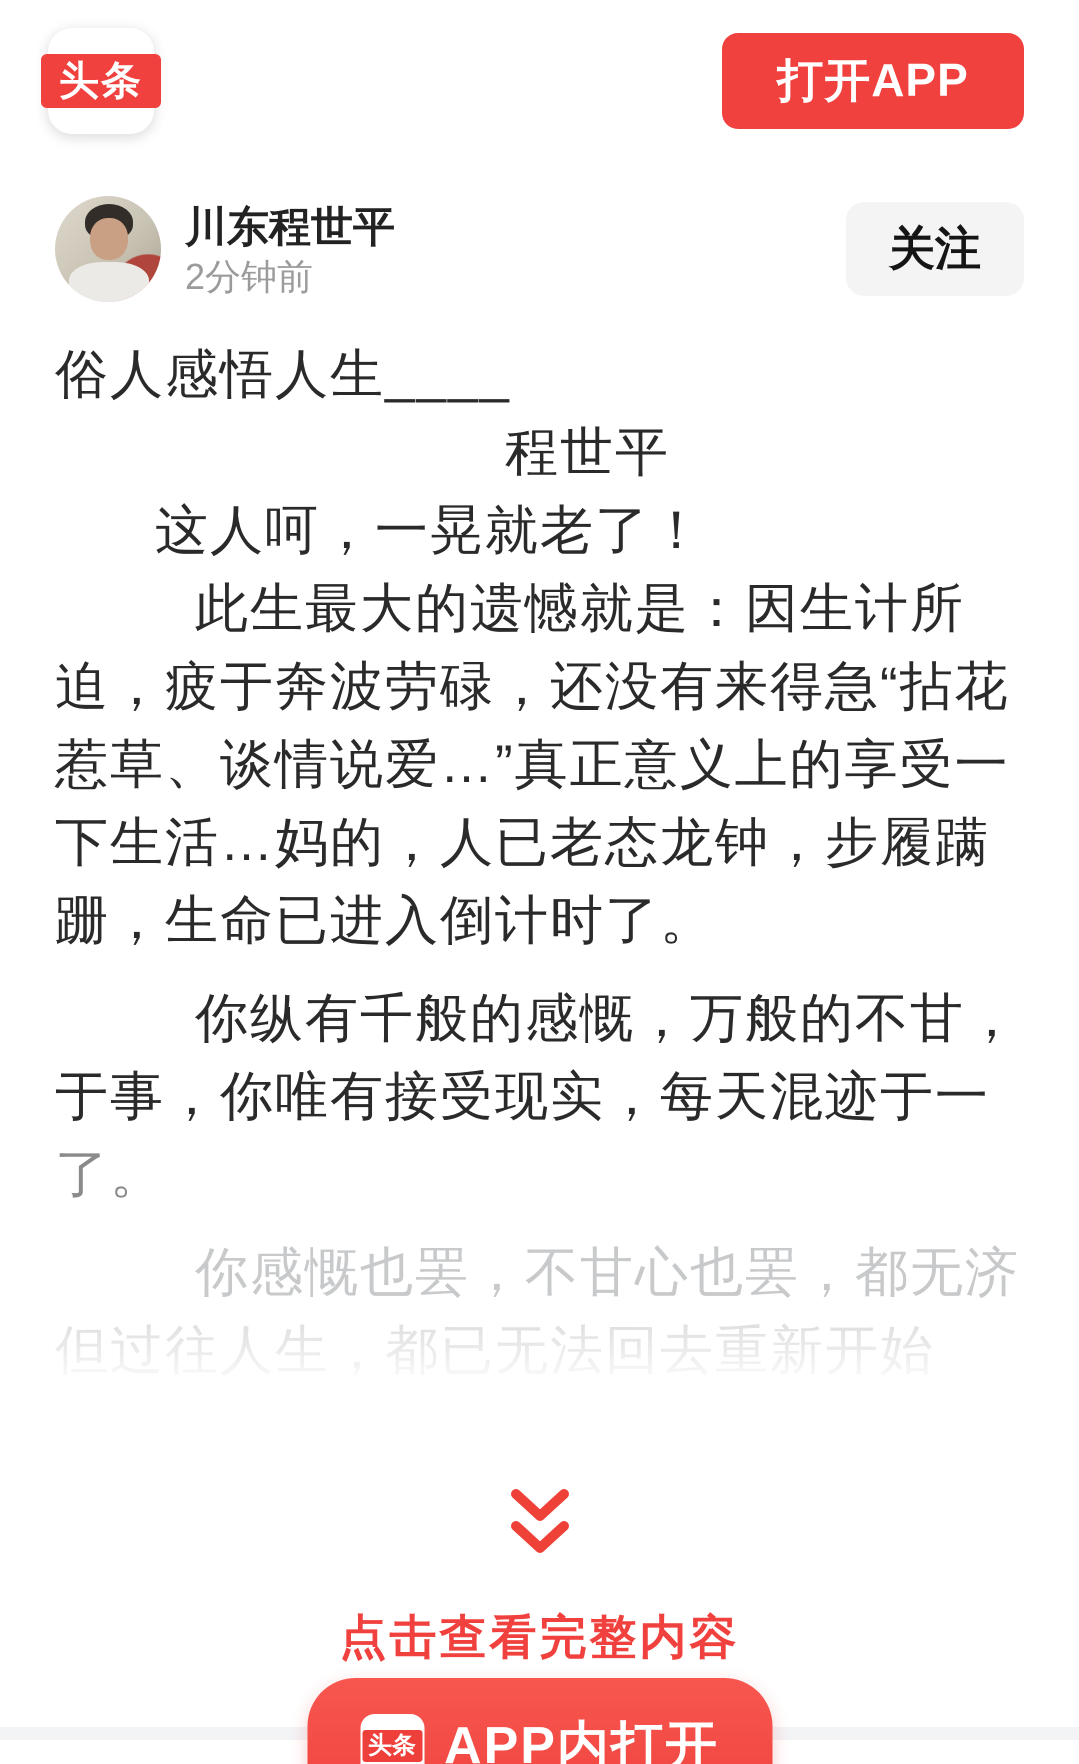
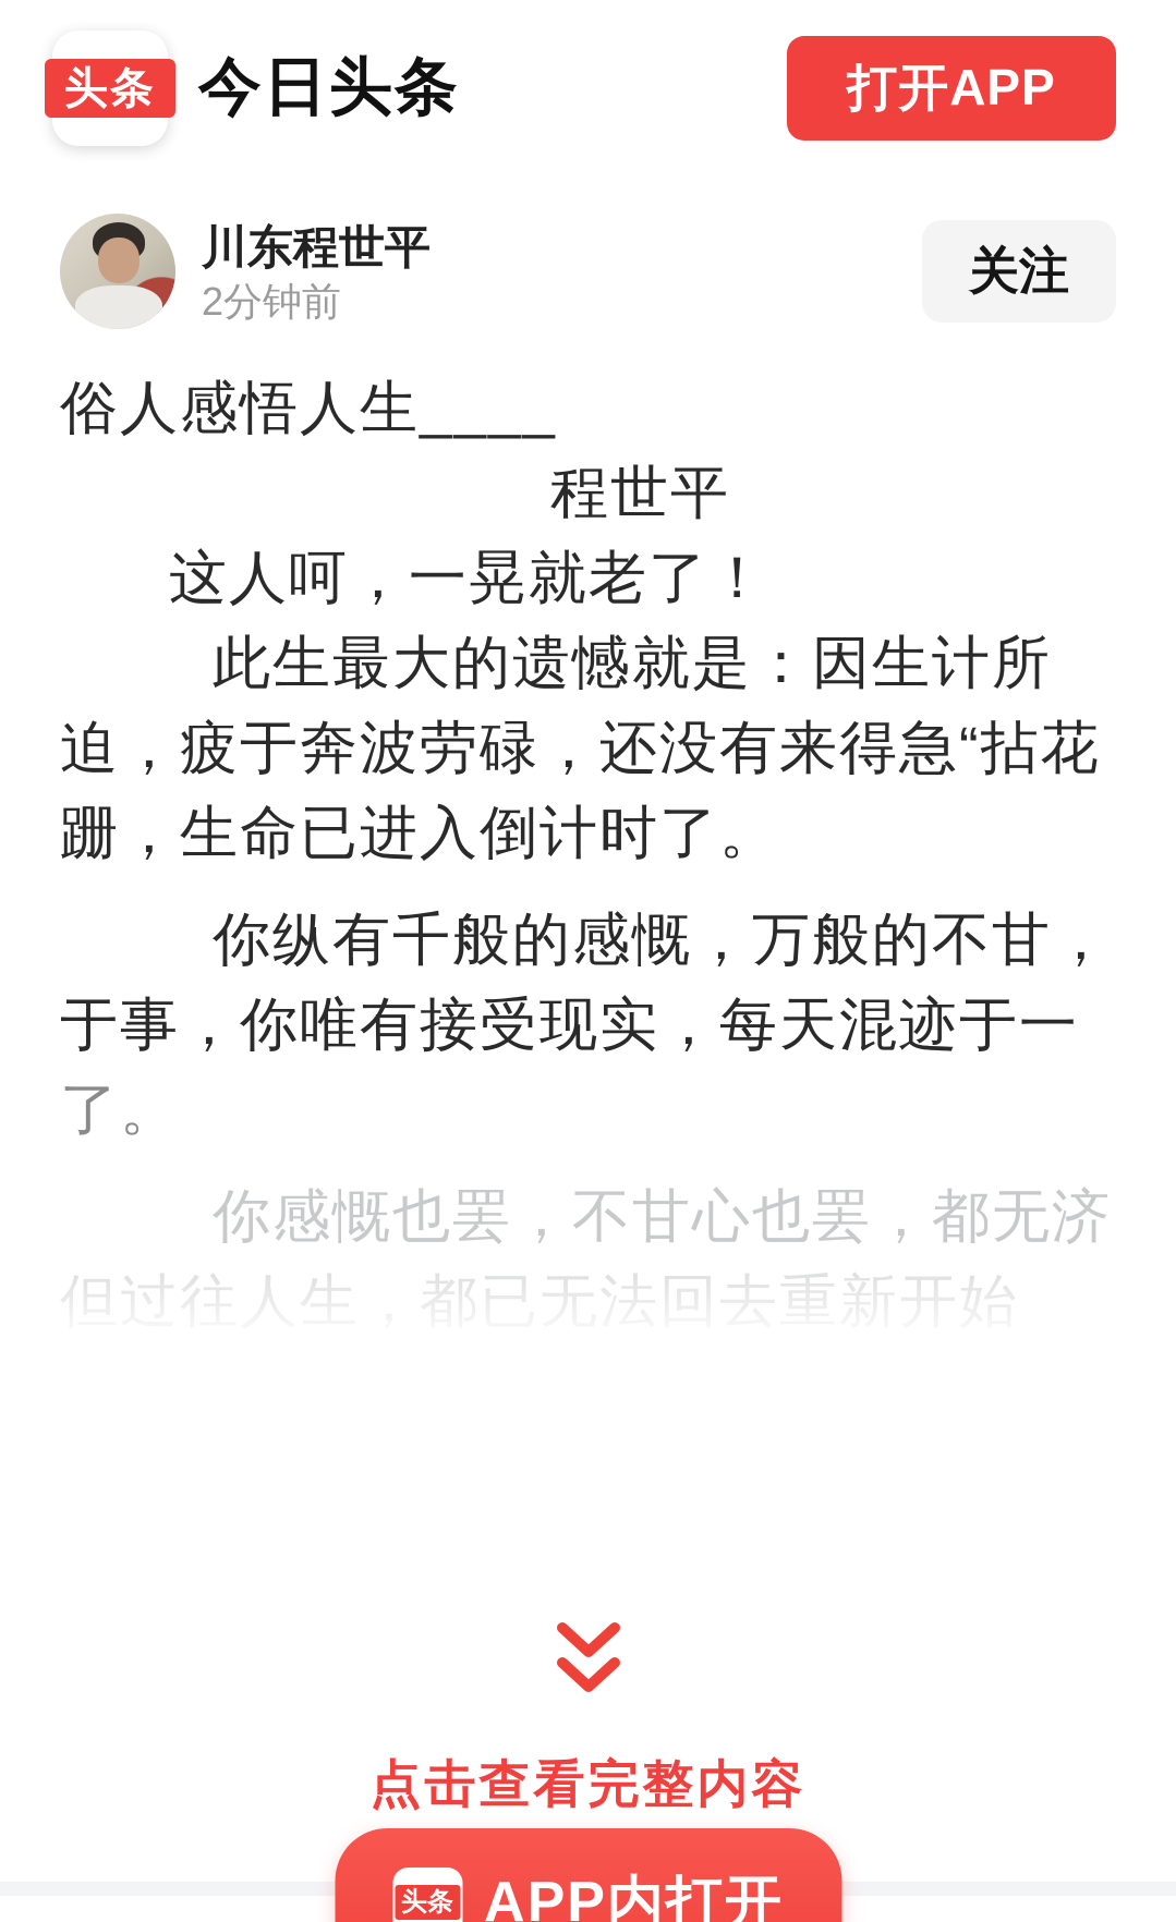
  头条
+ 今日头条
  打开APP
  川东程世平
  2分钟前
  关注
  俗人感悟人生____
  程世平
  这人呵，一晃就老了！
  此生最大的遗憾就是：因生计所
  迫，疲于奔波劳碌，还没有来得急“拈花
- 惹草、谈情说爱…”真正意义上的享受一
- 下生活…妈的，人已老态龙钟，步履蹒
  跚，生命已进入倒计时了。
  你纵有千般的感慨，万般的不甘，
  于事，你唯有接受现实，每天混迹于一
  了。
  你感慨也罢，不甘心也罢，都无济
  但过往人生，都已无法回去重新开始
  点击查看完整内容
  头条
  APP内打开
